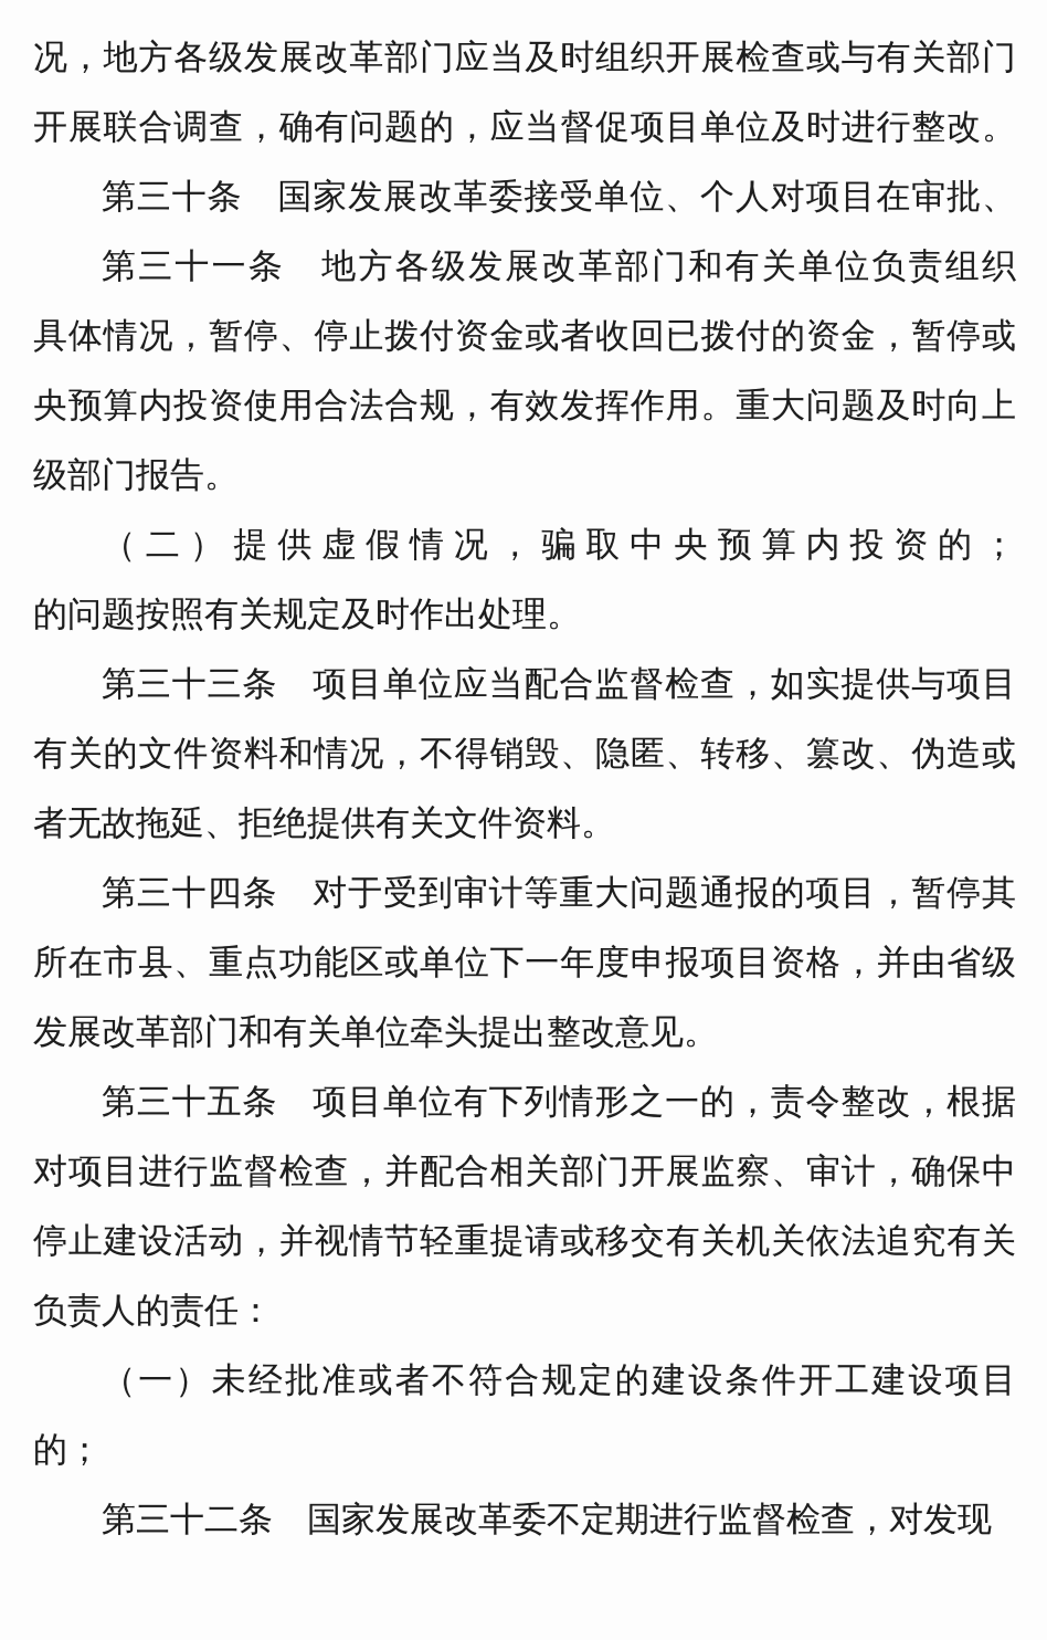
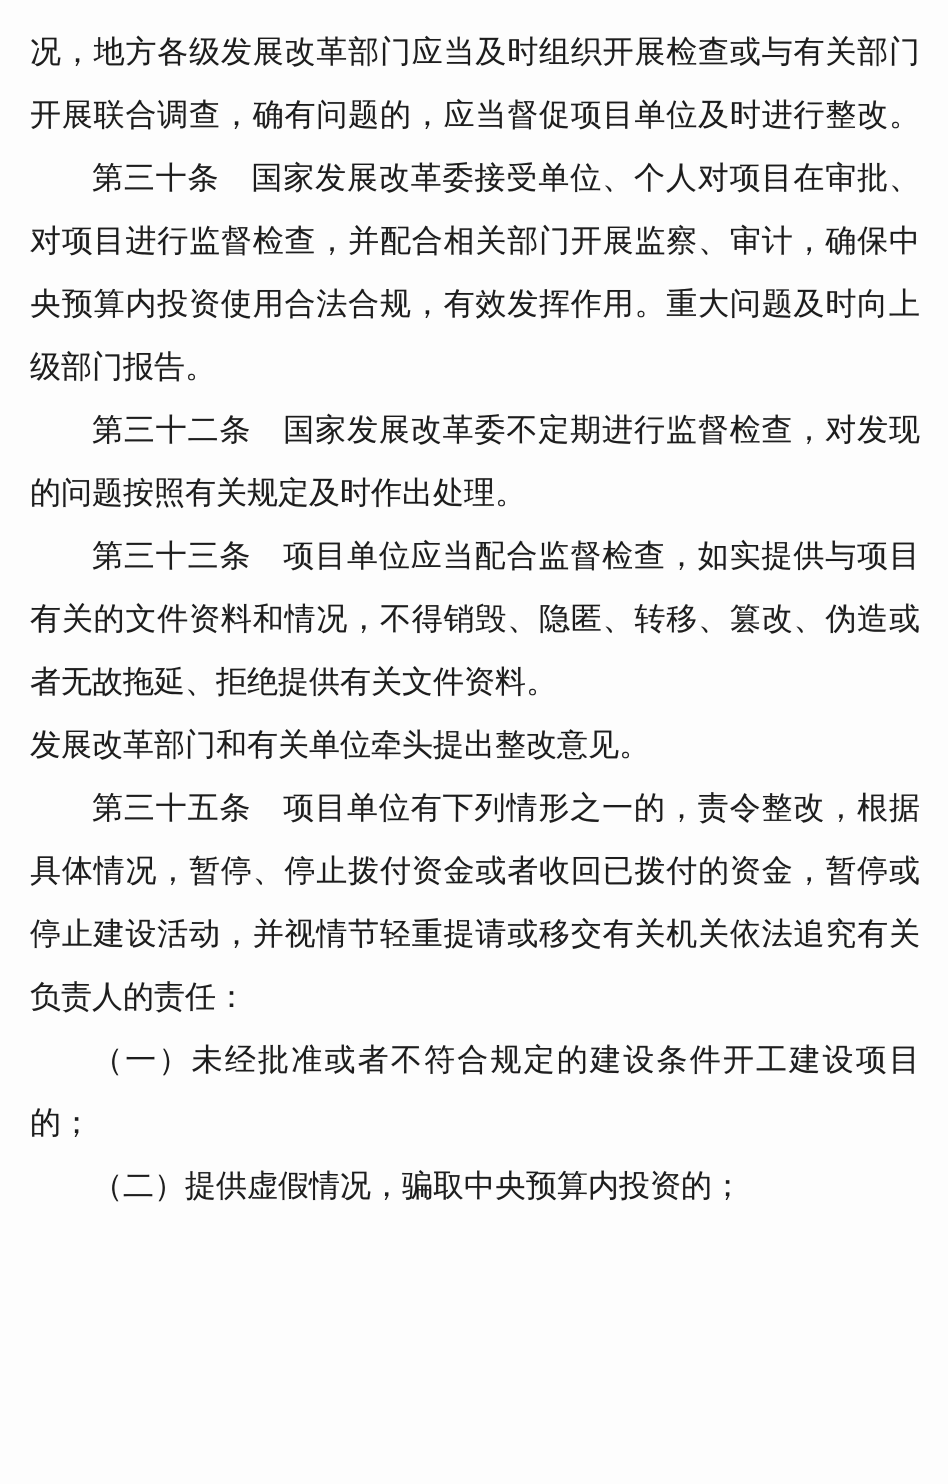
  况，地方各级发展改革部门应当及时组织开展检查或与有关部门
  开展联合调查，确有问题的，应当督促项目单位及时进行整改。
  第三十条 国家发展改革委接受单位、个人对项目在审批、
- 第三十一条 地方各级发展改革部门和有关单位负责组织
- 具体情况，暂停、停止拨付资金或者收回已拨付的资金，暂停或
+ 对项目进行监督检查，并配合相关部门开展监察、审计，确保中
  央预算内投资使用合法合规，有效发挥作用。重大问题及时向上
  级部门报告。
- （二）提供虚假情况，骗取中央预算内投资的；
+ 第三十二条 国家发展改革委不定期进行监督检查，对发现
  的问题按照有关规定及时作出处理。
  第三十三条 项目单位应当配合监督检查，如实提供与项目
  有关的文件资料和情况，不得销毁、隐匿、转移、篡改、伪造或
  者无故拖延、拒绝提供有关文件资料。
- 第三十四条 对于受到审计等重大问题通报的项目，暂停其
- 所在市县、重点功能区或单位下一年度申报项目资格，并由省级
  发展改革部门和有关单位牵头提出整改意见。
  第三十五条 项目单位有下列情形之一的，责令整改，根据
- 对项目进行监督检查，并配合相关部门开展监察、审计，确保中
+ 具体情况，暂停、停止拨付资金或者收回已拨付的资金，暂停或
  停止建设活动，并视情节轻重提请或移交有关机关依法追究有关
  负责人的责任：
  （一）未经批准或者不符合规定的建设条件开工建设项目
  的；
- 第三十二条 国家发展改革委不定期进行监督检查，对发现
+ （二）提供虚假情况，骗取中央预算内投资的；
